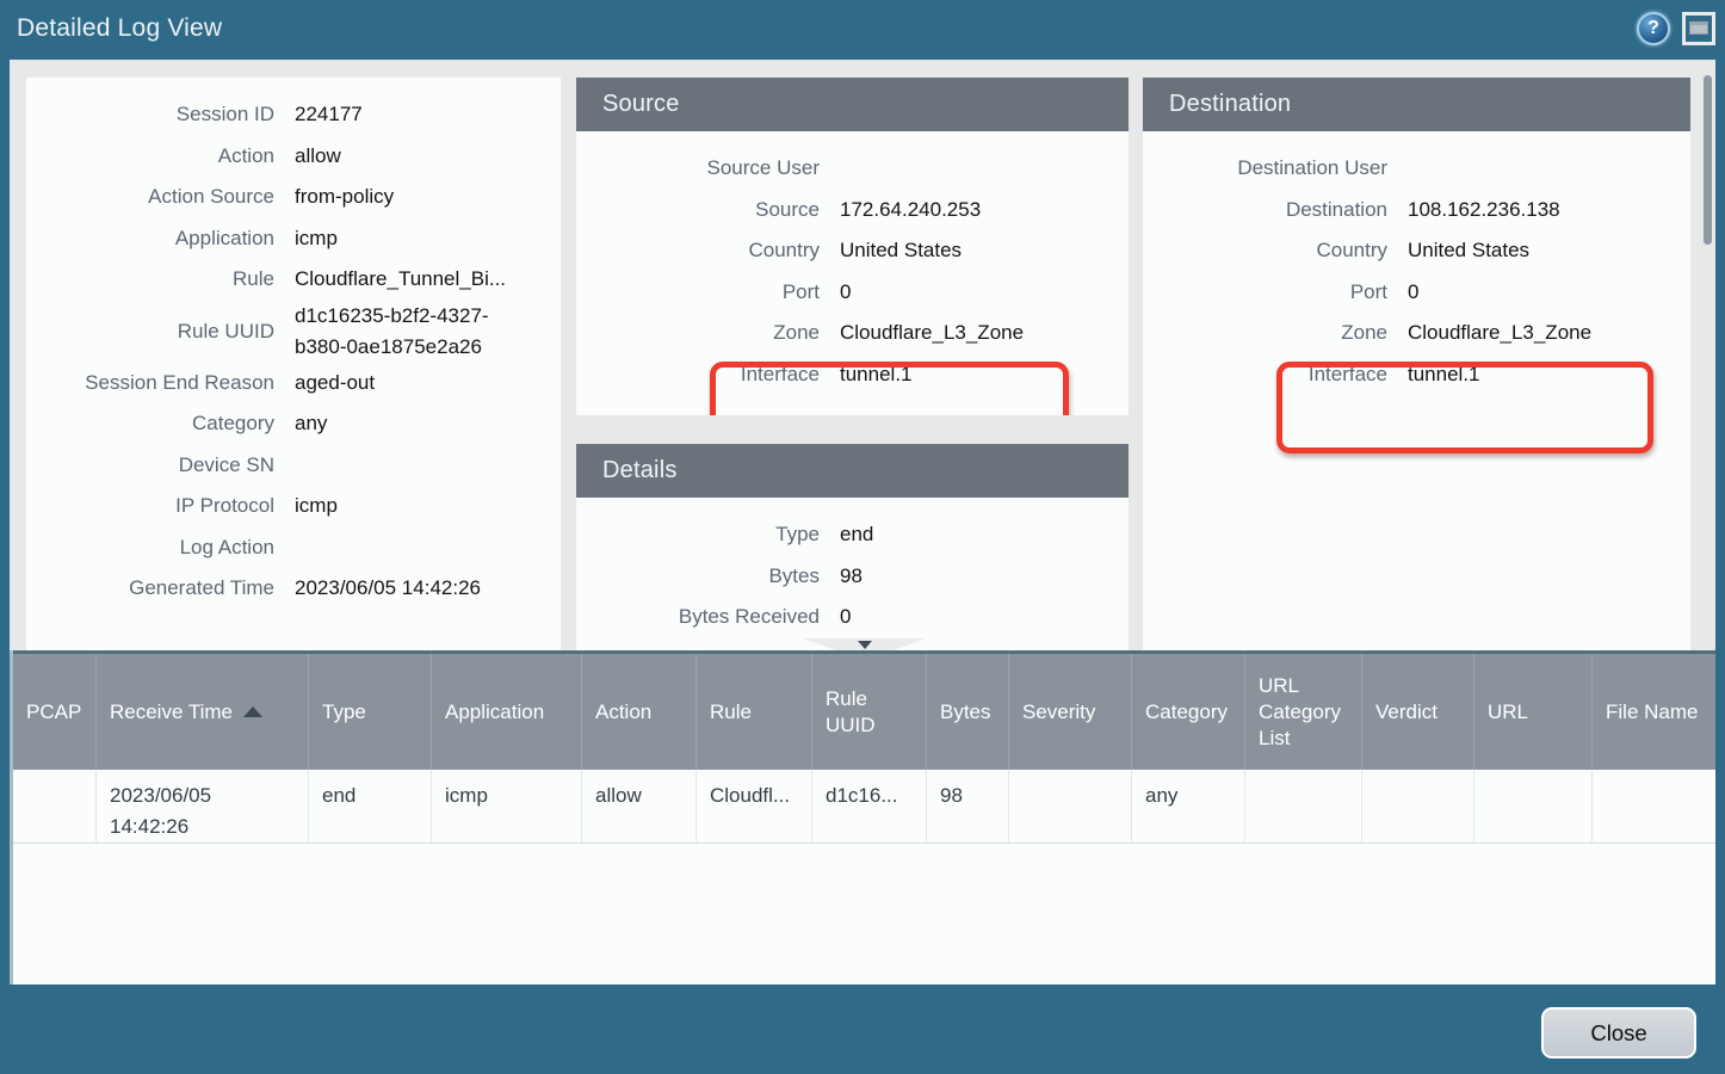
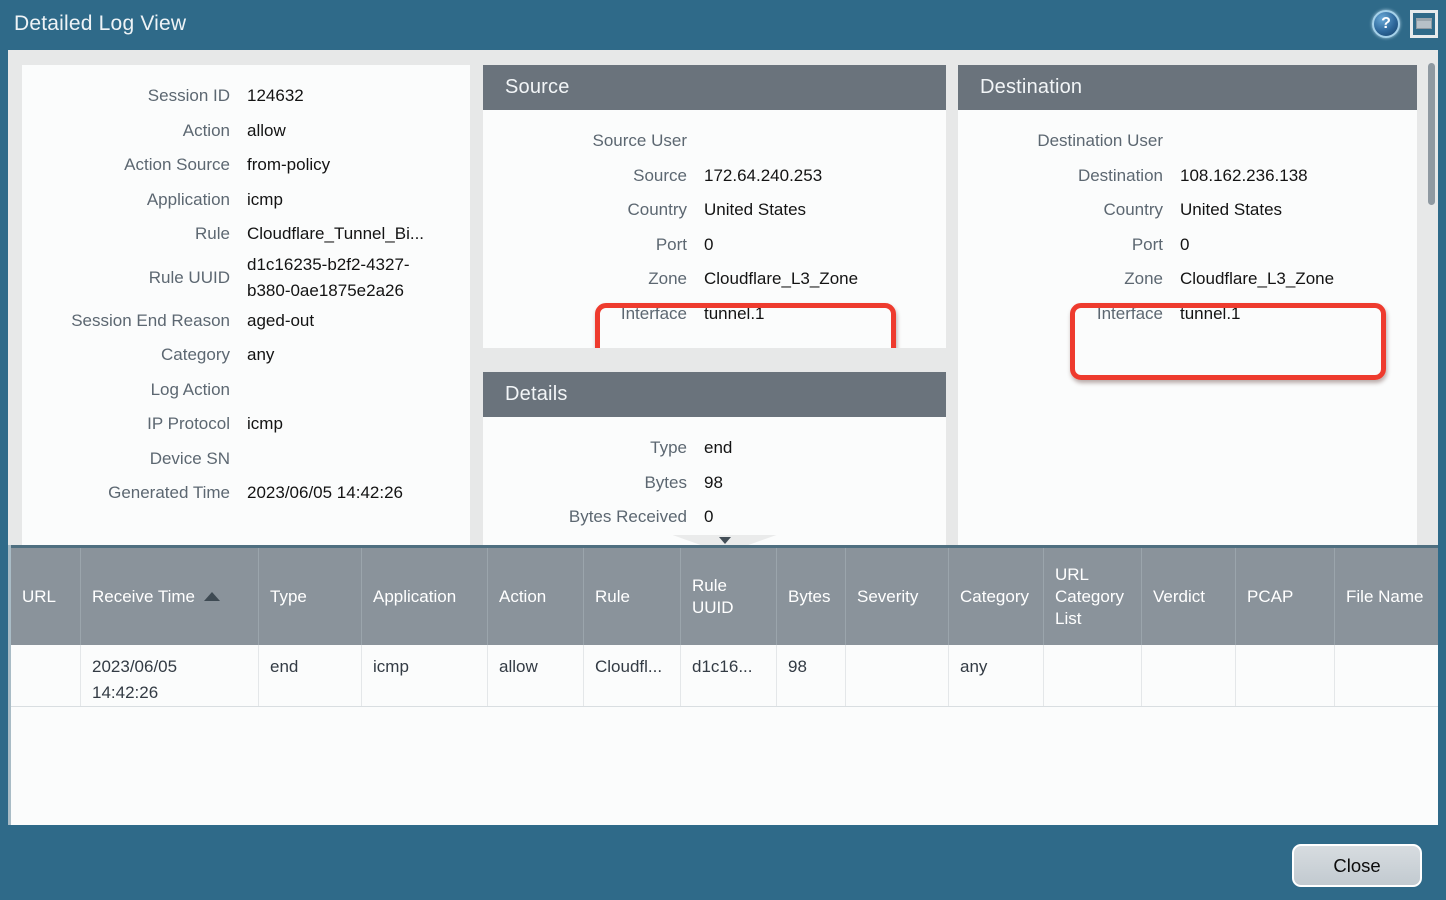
  Detailed Log View
  ?
  Session ID
- 224177
+ 124632
  Action
  allow
  Action Source
  from-policy
  Application
  icmp
  Rule
  Cloudflare_Tunnel_Bi...
  Rule UUID
  d1c16235-b2f2-4327-b380-0ae1875e2a26
  Session End Reason
  aged-out
  Category
  any
- Device SN
+ Log Action
  IP Protocol
  icmp
- Log Action
+ Device SN
  Generated Time
  2023/06/05 14:42:26
  Source
  Source User
  Source
  172.64.240.253
  Country
  United States
  Port
  0
  Zone
  Cloudflare_L3_Zone
  Interface
  tunnel.1
  Details
  Type
  end
  Bytes
  98
  Bytes Received
  0
  Destination
  Destination User
  Destination
  108.162.236.138
  Country
  United States
  Port
  0
  Zone
  Cloudflare_L3_Zone
  Interface
  tunnel.1
- PCAP
+ URL
  Receive Time
  Type
  Application
  Action
  Rule
  Rule UUID
  Bytes
  Severity
  Category
  URL Category List
  Verdict
- URL
+ PCAP
  File Name
  2023/06/05 14:42:26
  end
  icmp
  allow
  Cloudfl...
  d1c16...
  98
  any
  Close
